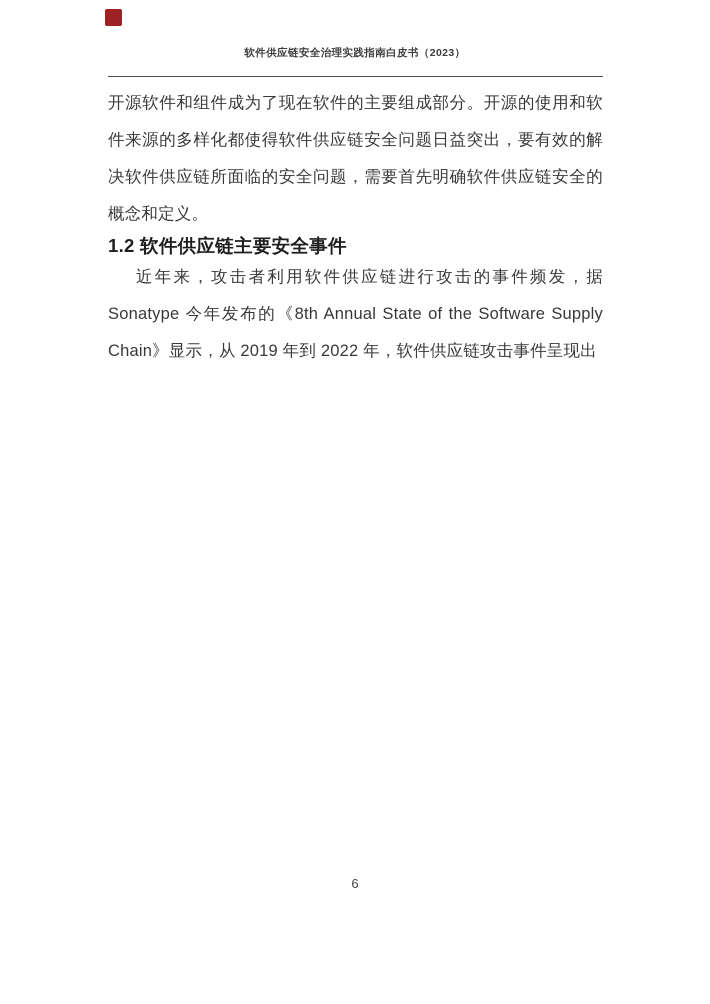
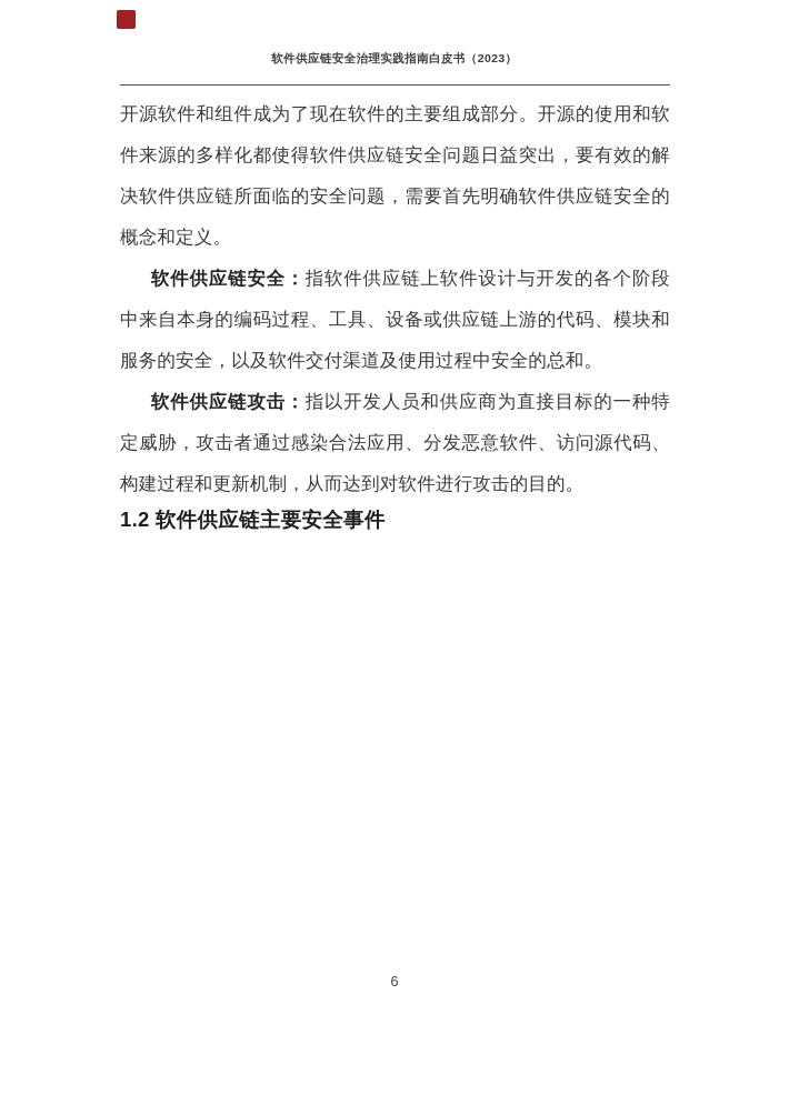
  软件供应链安全治理实践指南白皮书（2023）
  开源软件和组件成为了现在软件的主要组成部分。开源的使用和软件来源的多样化都使得软件供应链安全问题日益突出，要有效的解决软件供应链所面临的安全问题，需要首先明确软件供应链安全的概念和定义。
+ 软件供应链安全：指软件供应链上软件设计与开发的各个阶段中来自本身的编码过程、工具、设备或供应链上游的代码、模块和服务的安全，以及软件交付渠道及使用过程中安全的总和。
+ 软件供应链攻击：指以开发人员和供应商为直接目标的一种特定威胁，攻击者通过感染合法应用、分发恶意软件、访问源代码、构建过程和更新机制，从而达到对软件进行攻击的目的。
  1.2 软件供应链主要安全事件
- 近年来，攻击者利用软件供应链进行攻击的事件频发，据 Sonatype 今年发布的《8th Annual State of the Software Supply Chain》显示，从 2019 年到 2022 年，软件供应链攻击事件呈现出
  6
